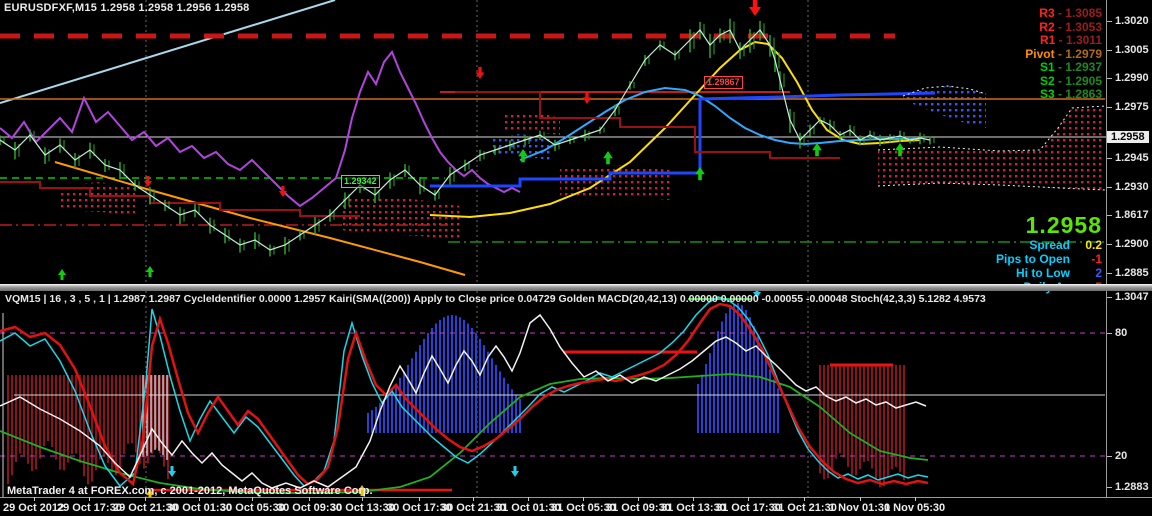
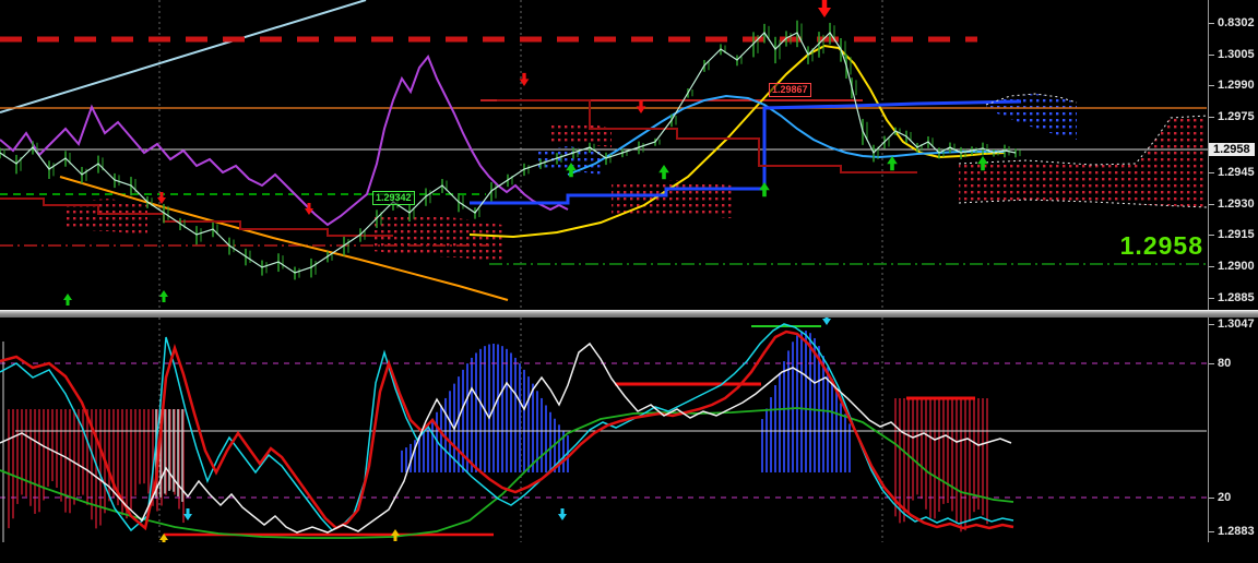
- EURUSDFXF,M15 1.2958 1.2958 1.2956 1.2958
- R3 - 1.3085
- R2 - 1.3053
- R1 - 1.3011
- Pivot - 1.2979
- S1 - 1.2937
- S2 - 1.2905
- S3 - 1.2863
  1.2958
- Spread 0.2
- Pips to Open -1
- Hi to Low 2
- 1.3020
+ 0.8302
  1.3005
  1.2990
  1.2975
  1.2945
  1.2930
- 1.8617
+ 1.2915
  1.2900
  1.2885
  1.3047
  80
  20
  1.2883
  1.2958
- VQM15 | 16 , 3 , 5 , 1 | 1.2987 1.2987 CycleIdentifier 0.0000 1.2957 Kairi(SMA((200)) Apply to Close price 0.04729 Golden MACD(20,42,13) 0.00000 0.00000 -0.00055 -0.00048 Stoch(42,3,3) 5.1282 4.9573
- MetaTrader 4 at FOREX.com, c 2001-2012, MetaQuotes Software Corp.
- 29 Oct 2012
- 29 Oct 17:30
- 29 Oct 21:30
- 30 Oct 01:30
- 30 Oct 05:30
- 30 Oct 09:30
- 30 Oct 13:30
- 30 Oct 17:30
- 30 Oct 21:30
- 31 Oct 01:30
- 31 Oct 05:30
- 31 Oct 09:30
- 31 Oct 13:30
- 31 Oct 17:30
- 31 Oct 21:30
- 1 Nov 01:30
- 1 Nov 05:30
  1.29867
  1.29342
